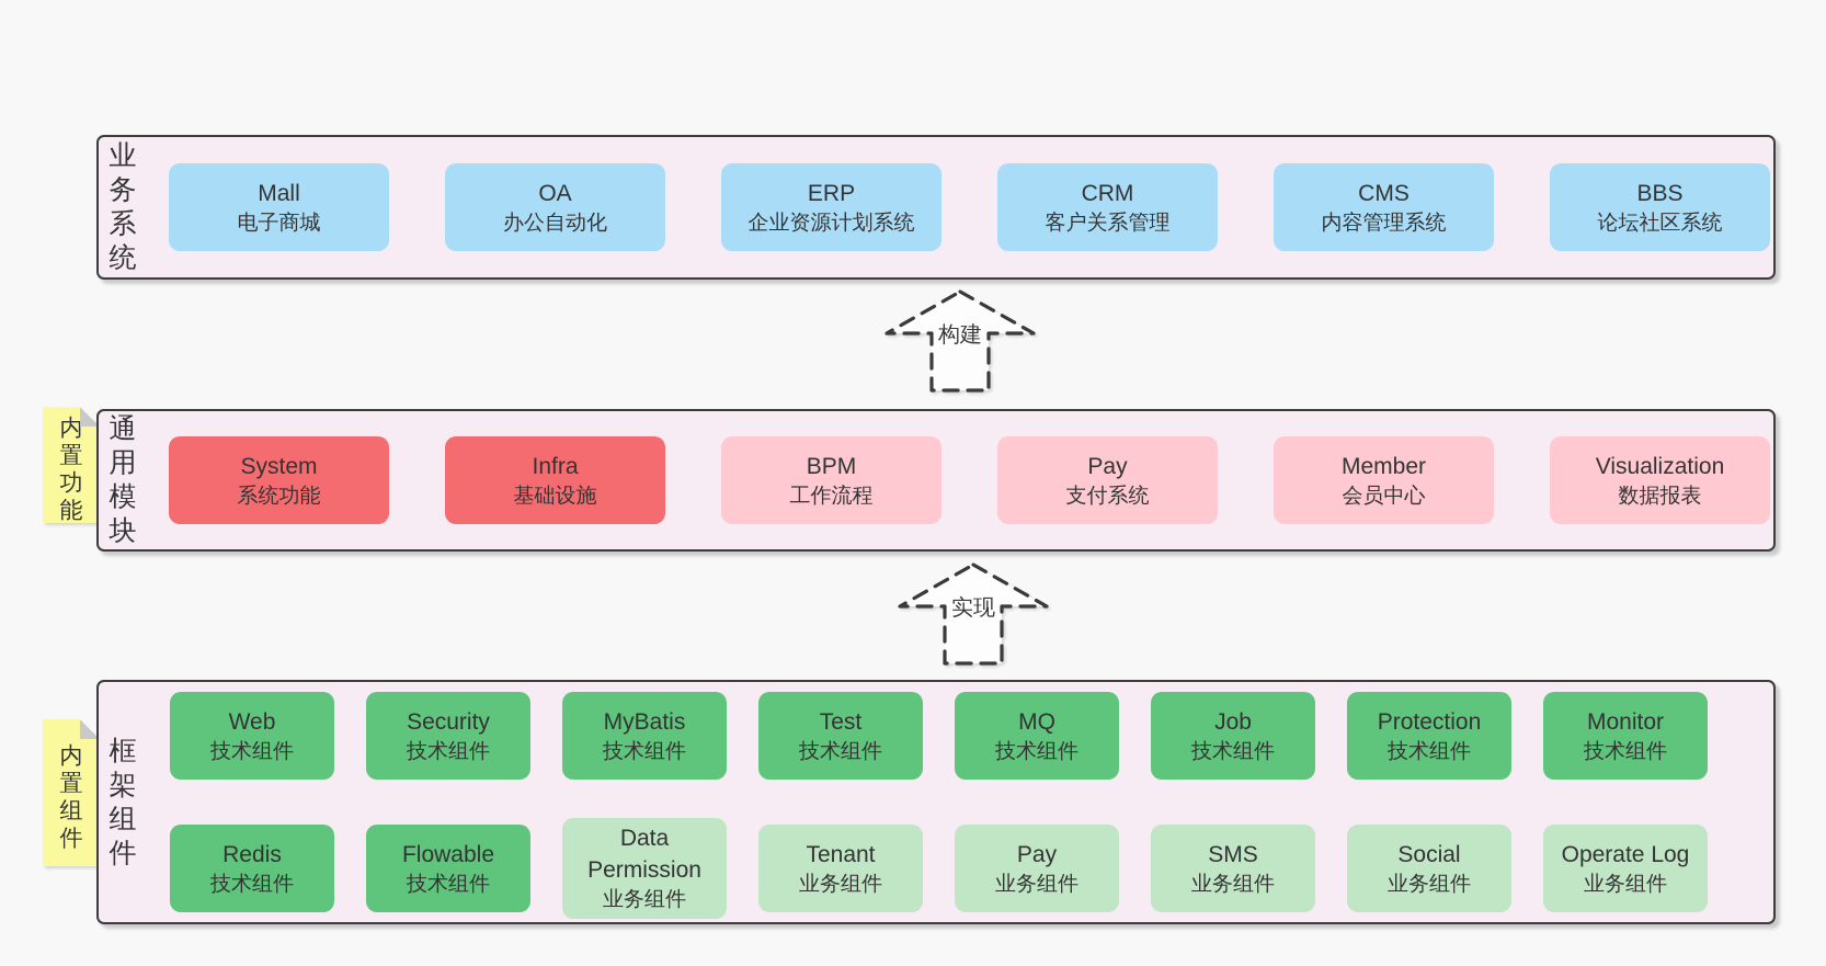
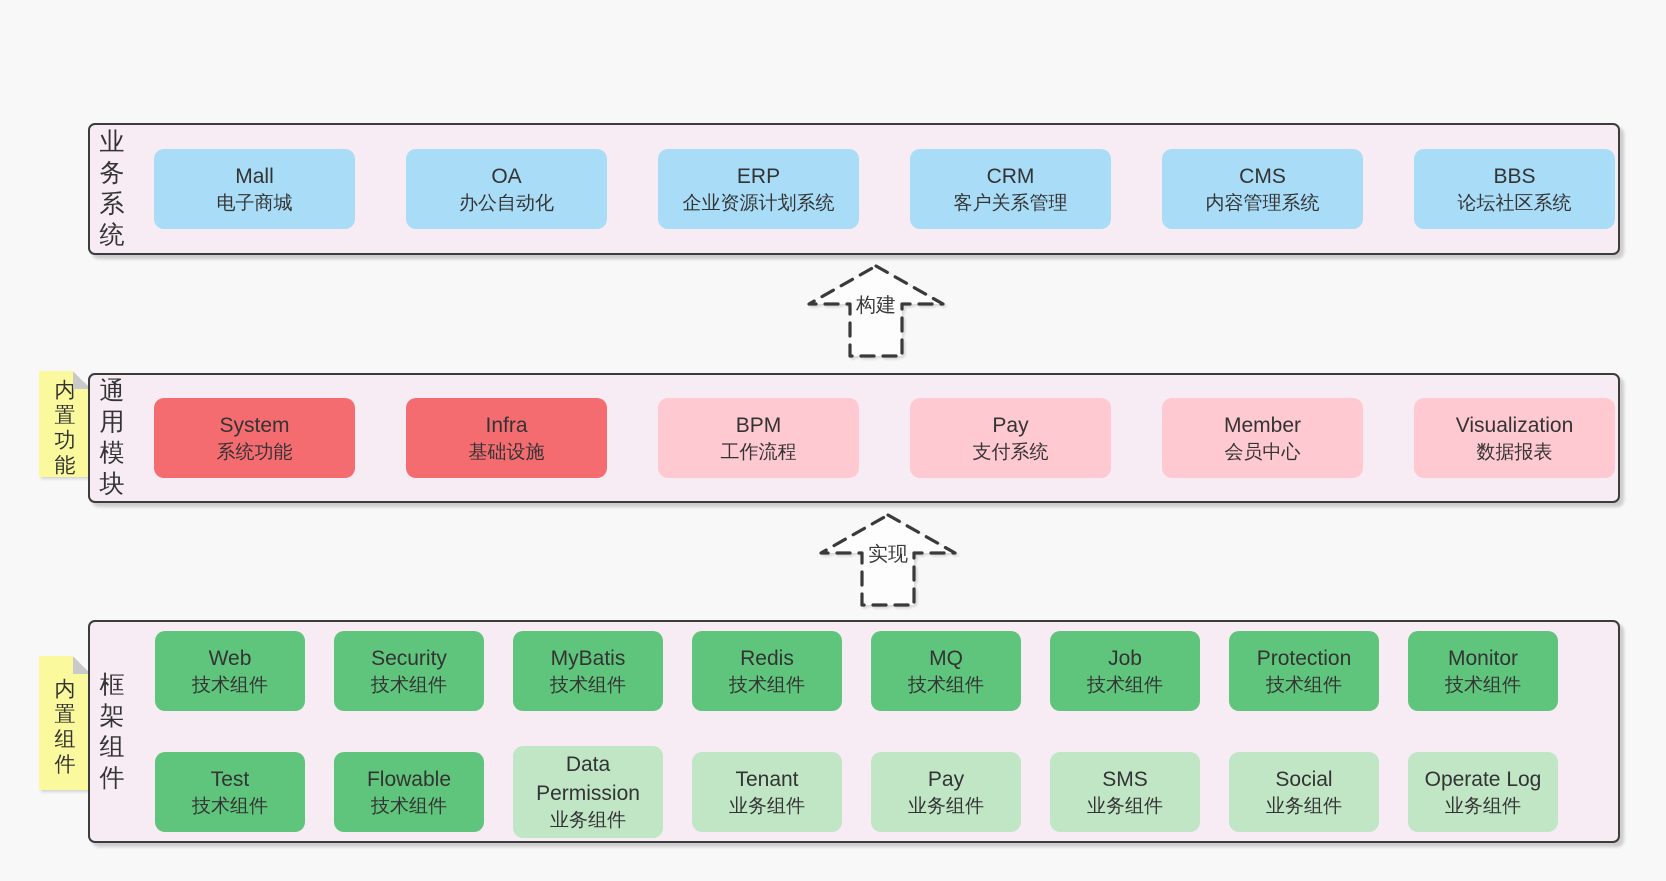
  业务系统
  Mall
  电子商城
  OA
  办公自动化
  ERP
  企业资源计划系统
  CRM
  客户关系管理
  CMS
  内容管理系统
  BBS
  论坛社区系统
  构建
  内置功能
  通用模块
  System
  系统功能
  Infra
  基础设施
  BPM
  工作流程
  Pay
  支付系统
  Member
  会员中心
  Visualization
  数据报表
  实现
  内置组件
  框架组件
  Web
  技术组件
  Security
  技术组件
  MyBatis
  技术组件
- Test
+ Redis
  技术组件
  MQ
  技术组件
  Job
  技术组件
  Protection
  技术组件
  Monitor
  技术组件
- Redis
+ Test
  技术组件
  Flowable
  技术组件
  Data Permission
  业务组件
  Tenant
  业务组件
  Pay
  业务组件
  SMS
  业务组件
  Social
  业务组件
  Operate Log
  业务组件
